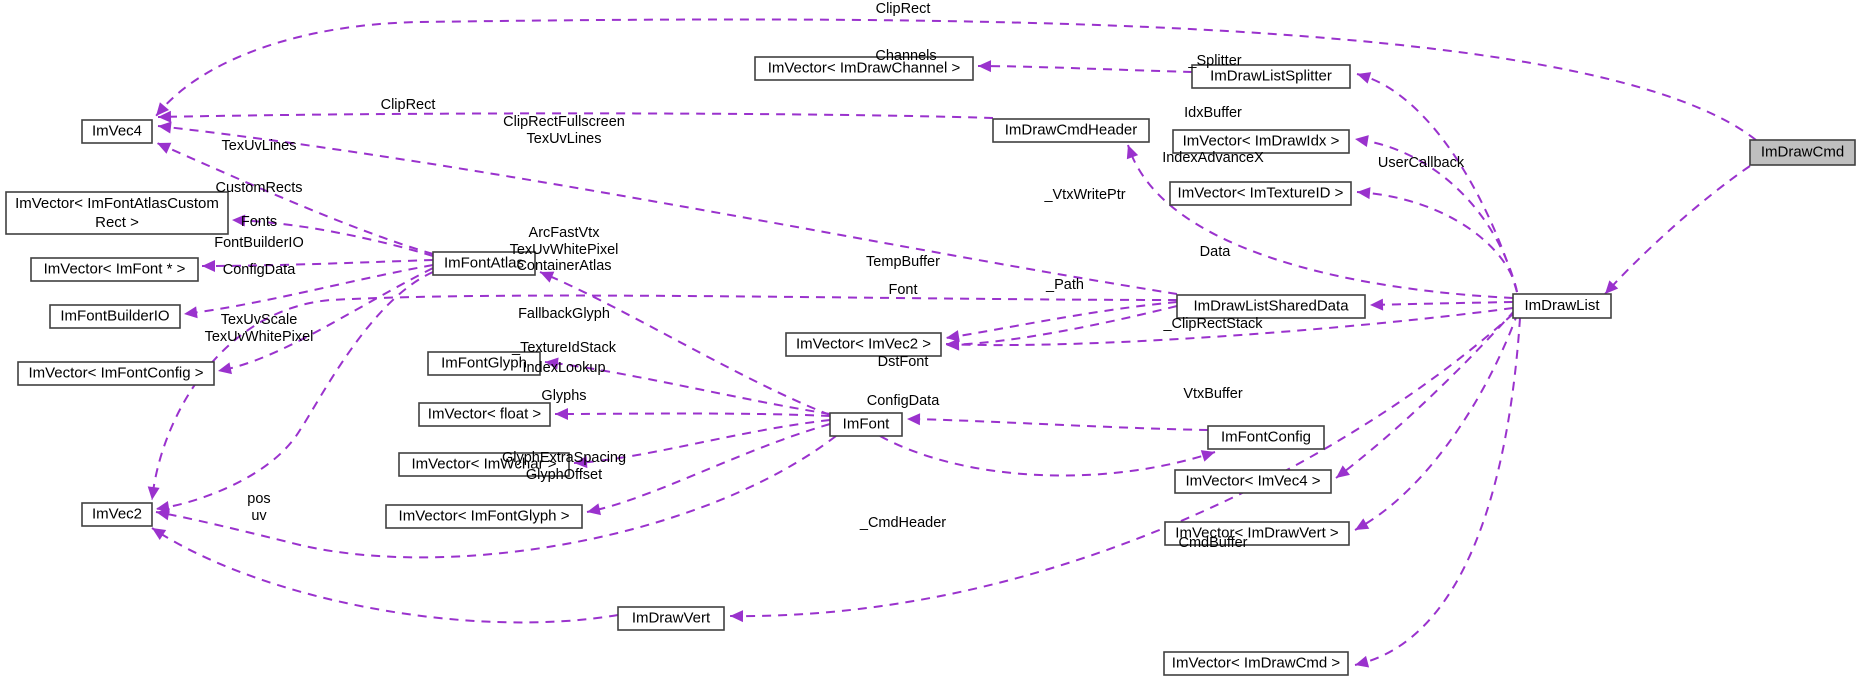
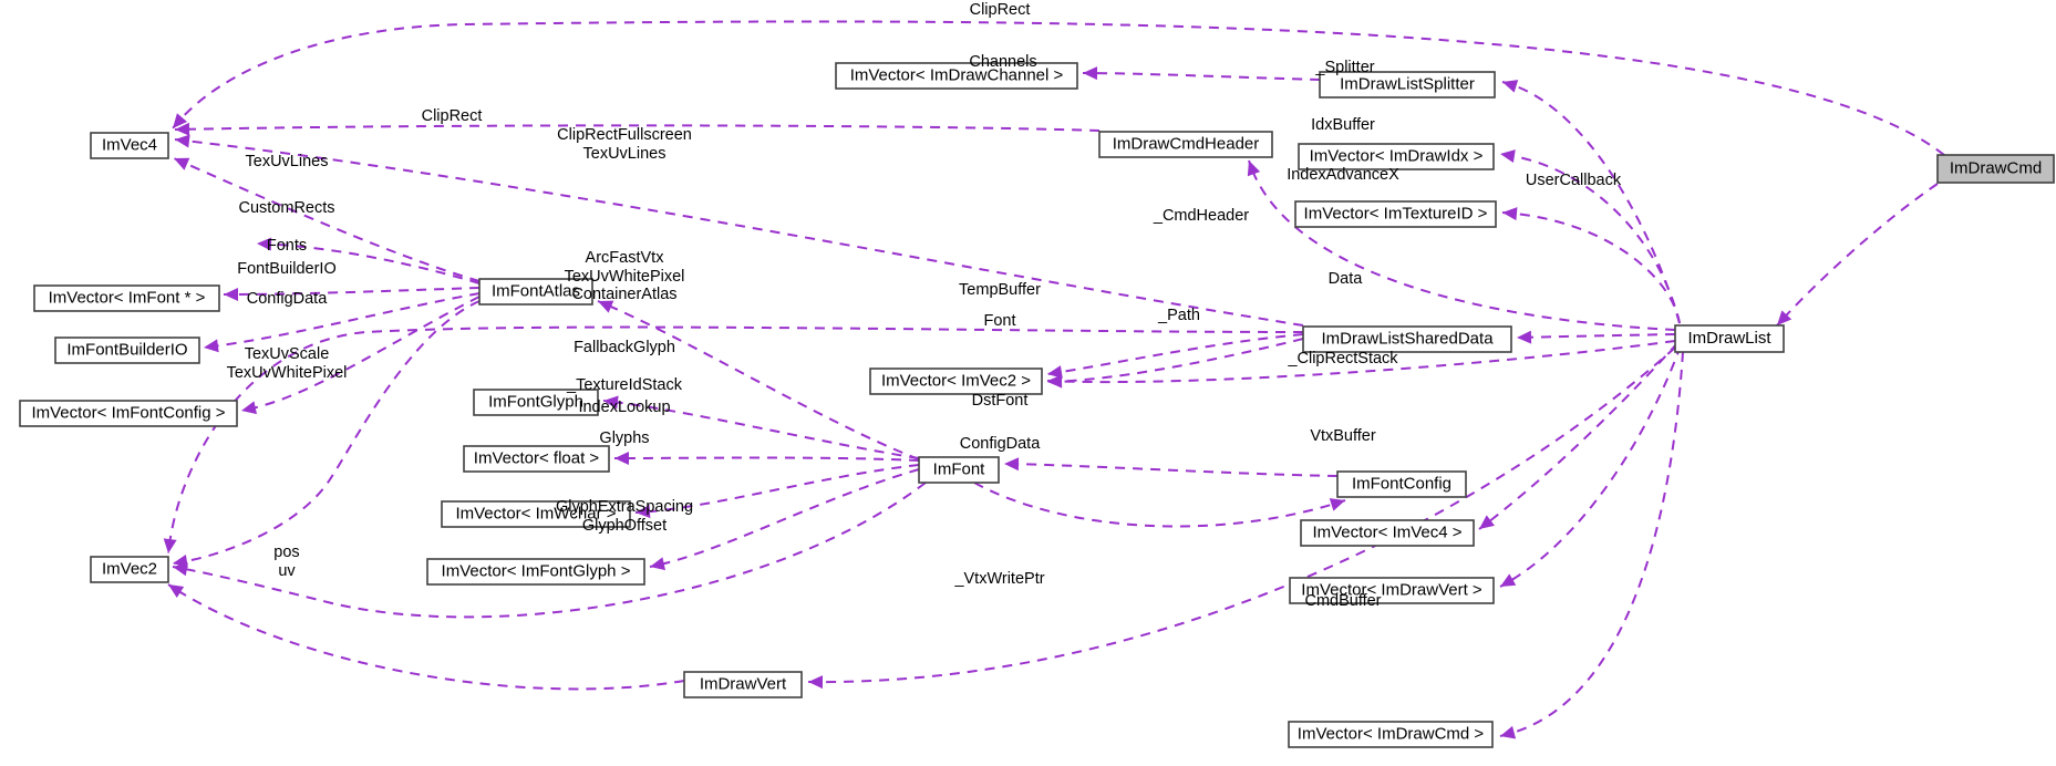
  ImVec4
- ImVector< ImFontAtlasCustom Rect >
  ImVector< ImFont * >
  ImFontBuilderIO
  ImVector< ImFontConfig >
  ImVec2
  ImFontAtlas
  ImFontGlyph
  ImVector< float >
  ImVector< ImWchar >
  ImVector< ImFontGlyph >
  ImDrawVert
  ImFont
  ImVector< ImDrawChannel >
  ImDrawCmdHeader
  ImVector< ImVec2 >
  ImDrawListSplitter
  ImVector< ImDrawIdx >
  ImVector< ImTextureID >
  ImDrawListSharedData
  ImFontConfig
  ImVector< ImVec4 >
  ImVector< ImDrawVert >
  ImVector< ImDrawCmd >
  ImDrawList
  ImDrawCmd
  ClipRect
  Channels
  _Splitter
  ClipRect
  IdxBuffer
  ClipRectFullscreen TexUvLines
  IndexAdvanceX
  UserCallback
  TexUvLines
  CustomRects
- _VtxWritePtr
+ _CmdHeader
  Fonts
  ArcFastVtx TexUvWhitePixel
  FontBuilderIO
  Data
  TempBuffer
  ConfigData
  ContainerAtlas
  _Path
  Font
  TexUvScale TexUvWhitePixel
  _ClipRectStack
  FallbackGlyph
  _TextureIdStack
  DstFont
  IndexLookup
  Glyphs
  VtxBuffer
  ConfigData
  GlyphExtraSpacing GlyphOffset
  pos uv
- _CmdHeader
+ _VtxWritePtr
  CmdBuffer
